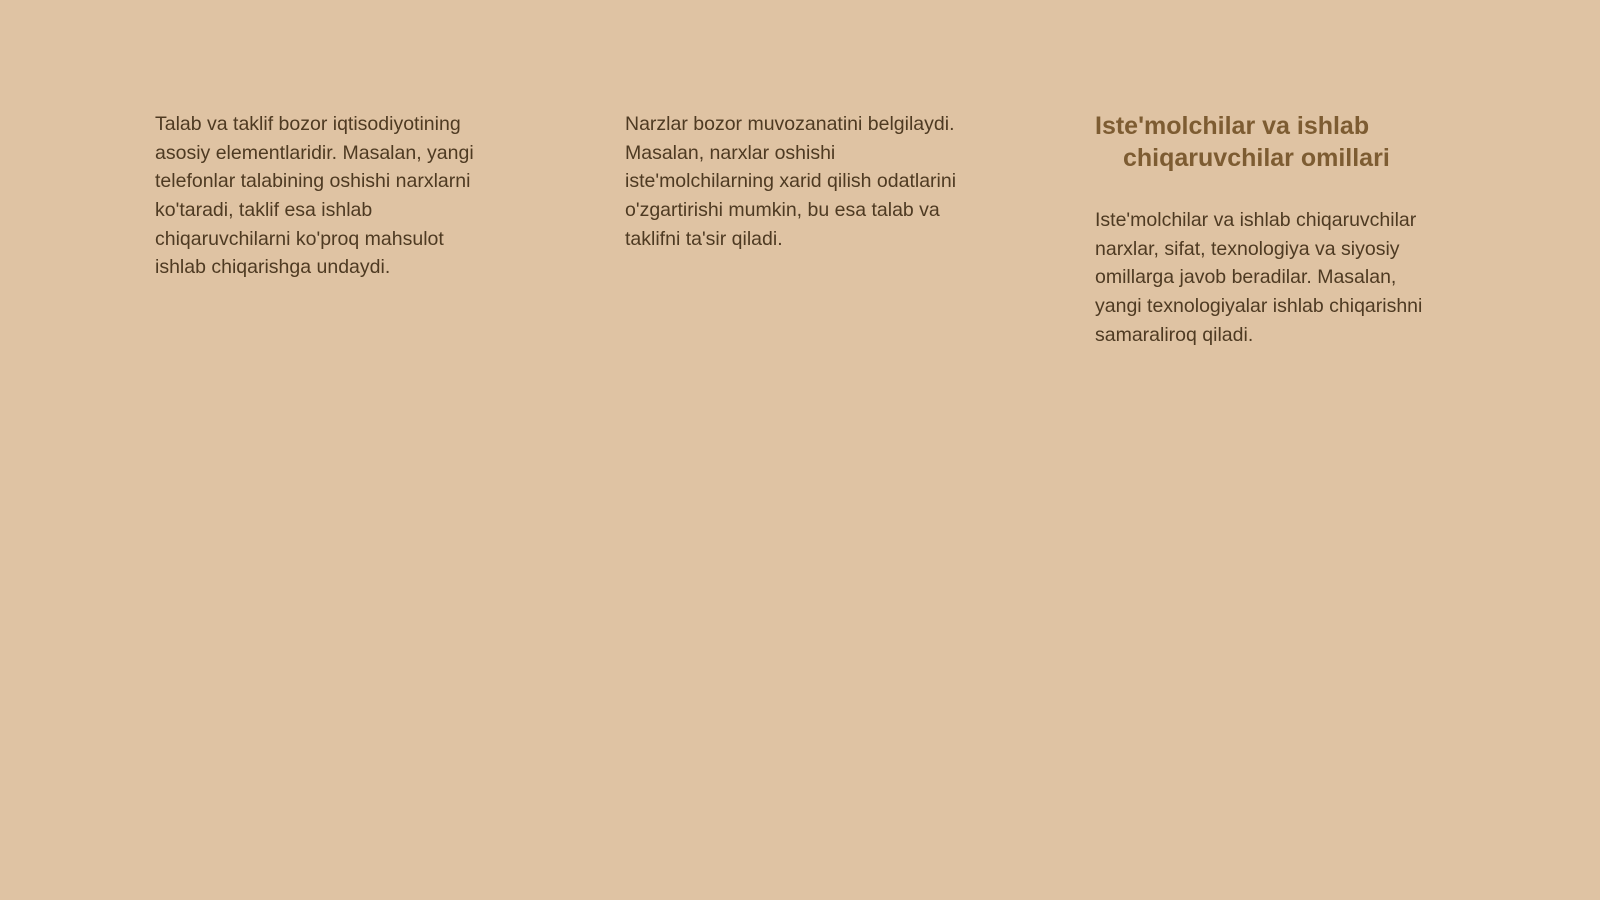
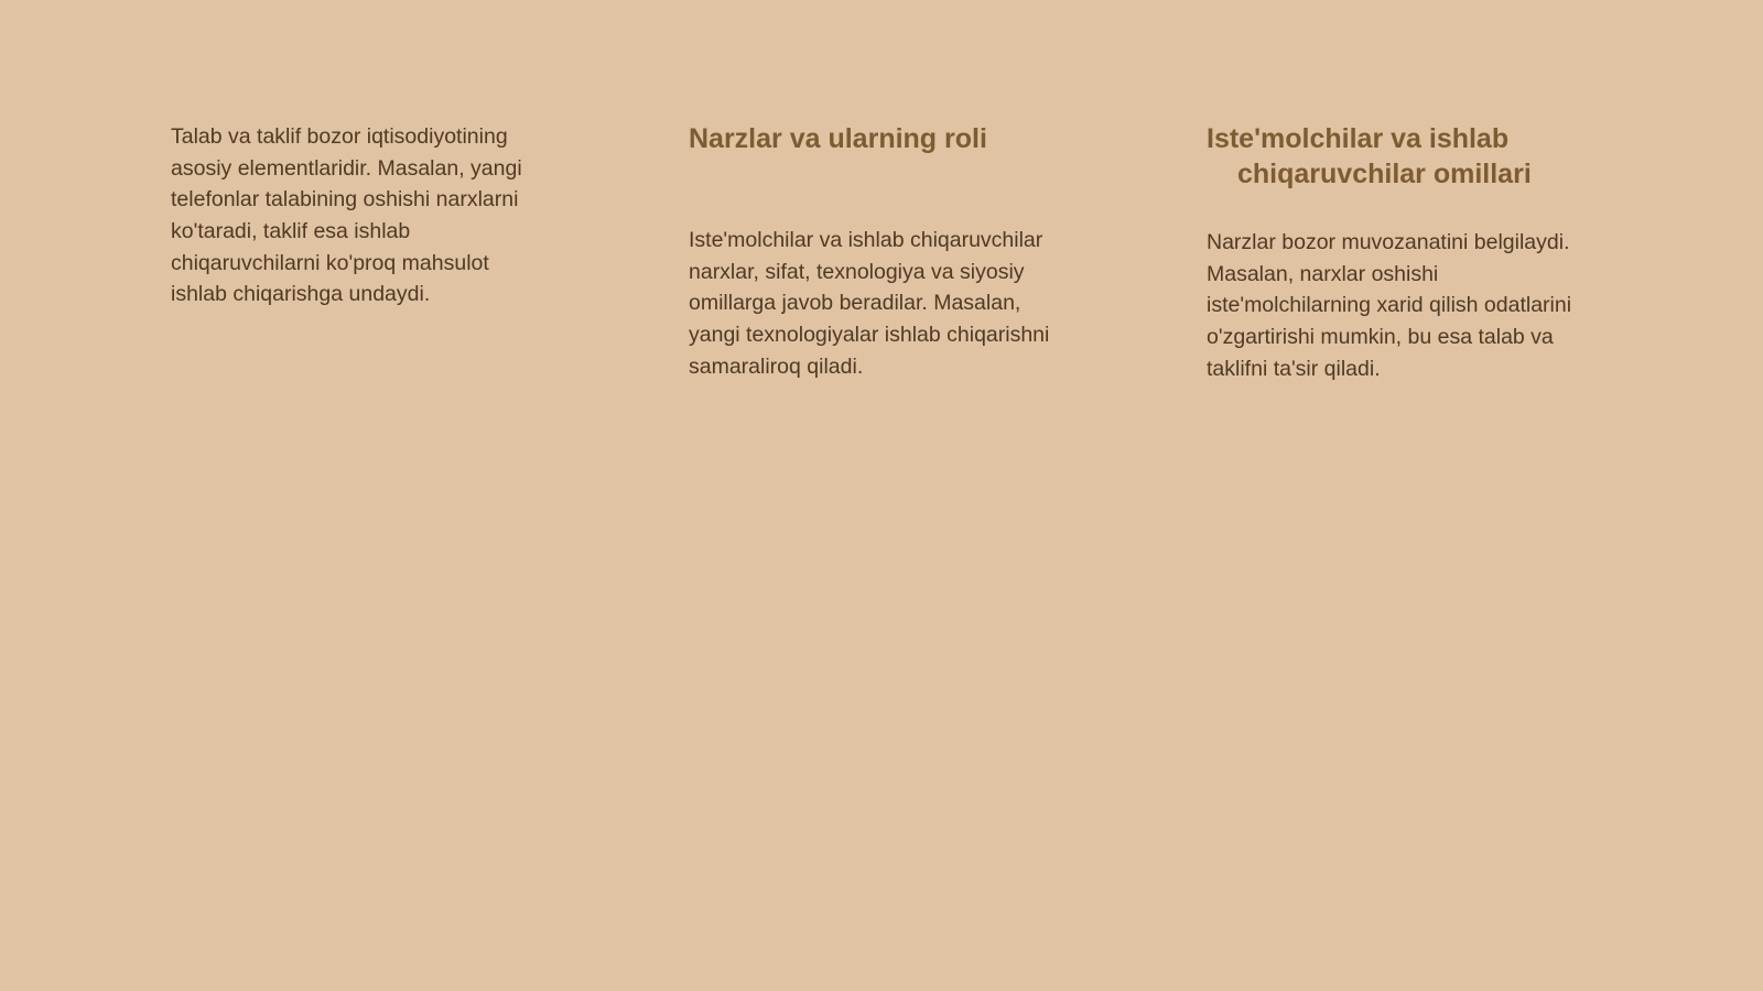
  Talab va taklif bozor iqtisodiyotining asosiy elementlaridir. Masalan, yangi telefonlar talabining oshishi narxlarni ko'taradi, taklif esa ishlab chiqaruvchilarni ko'proq mahsulot ishlab chiqarishga undaydi.
+ Narzlar va ularning roli
- Narzlar bozor muvozanatini belgilaydi. Masalan, narxlar oshishi iste'molchilarning xarid qilish odatlarini o'zgartirishi mumkin, bu esa talab va taklifni ta'sir qiladi.
+ Iste'molchilar va ishlab chiqaruvchilar narxlar, sifat, texnologiya va siyosiy omillarga javob beradilar. Masalan, yangi texnologiyalar ishlab chiqarishni samaraliroq qiladi.
  Iste'molchilar va ishlab
  chiqaruvchilar omillari
- Iste'molchilar va ishlab chiqaruvchilar narxlar, sifat, texnologiya va siyosiy omillarga javob beradilar. Masalan, yangi texnologiyalar ishlab chiqarishni samaraliroq qiladi.
+ Narzlar bozor muvozanatini belgilaydi. Masalan, narxlar oshishi iste'molchilarning xarid qilish odatlarini o'zgartirishi mumkin, bu esa talab va taklifni ta'sir qiladi.
